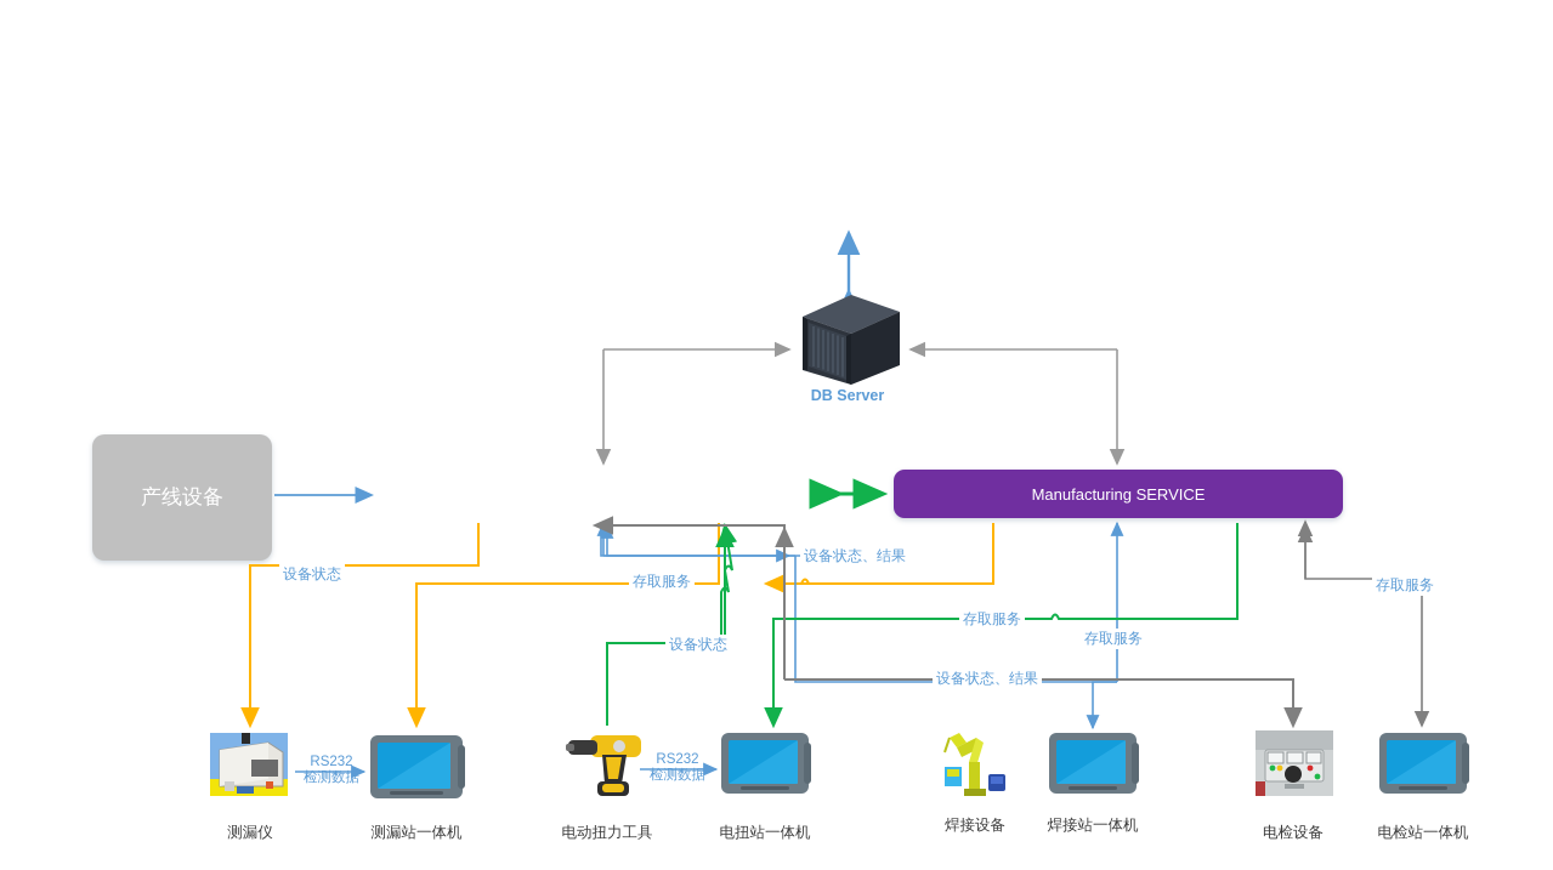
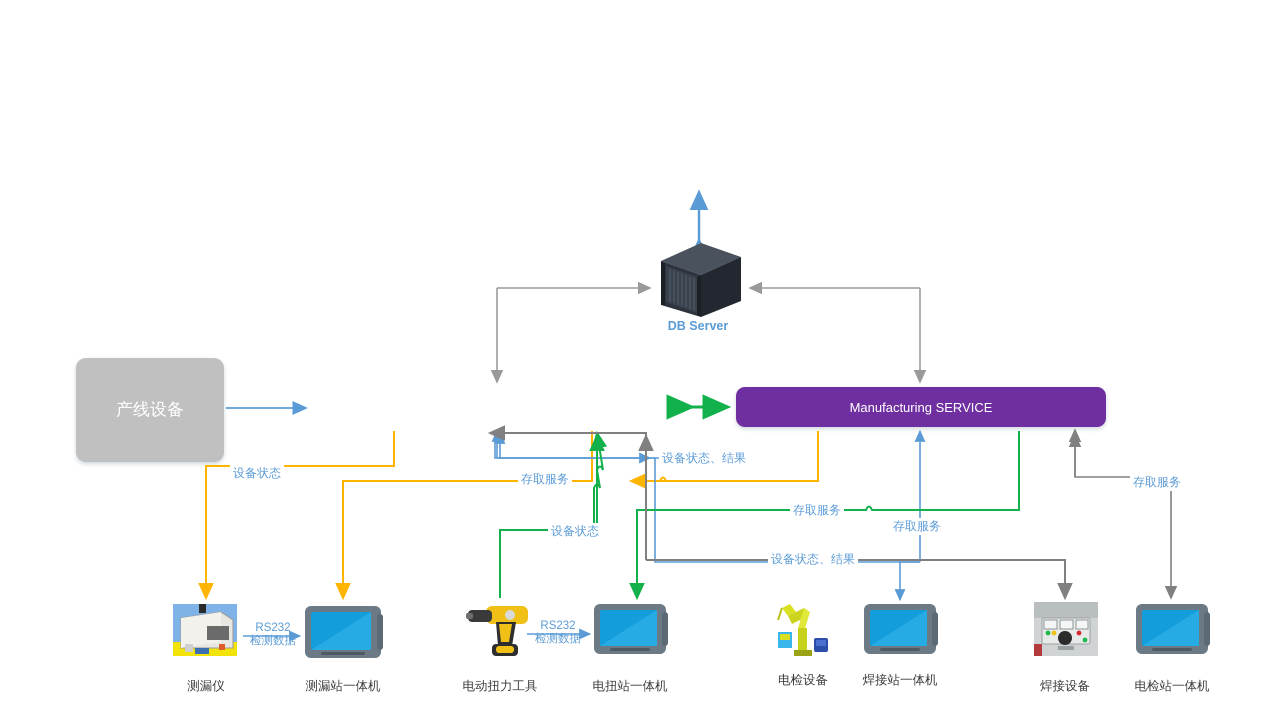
  Manufacturing SERVICE
  产线设备
  DB Server
  设备状态
  存取服务
  设备状态
  设备状态、结果
  存取服务
  存取服务
  设备状态、结果
  存取服务
  RS232
  检测数据
  RS232
  检测数据
  测漏仪
  测漏站一体机
  电动扭力工具
  电扭站一体机
- 焊接设备
+ 电检设备
  焊接站一体机
- 电检设备
+ 焊接设备
  电检站一体机
